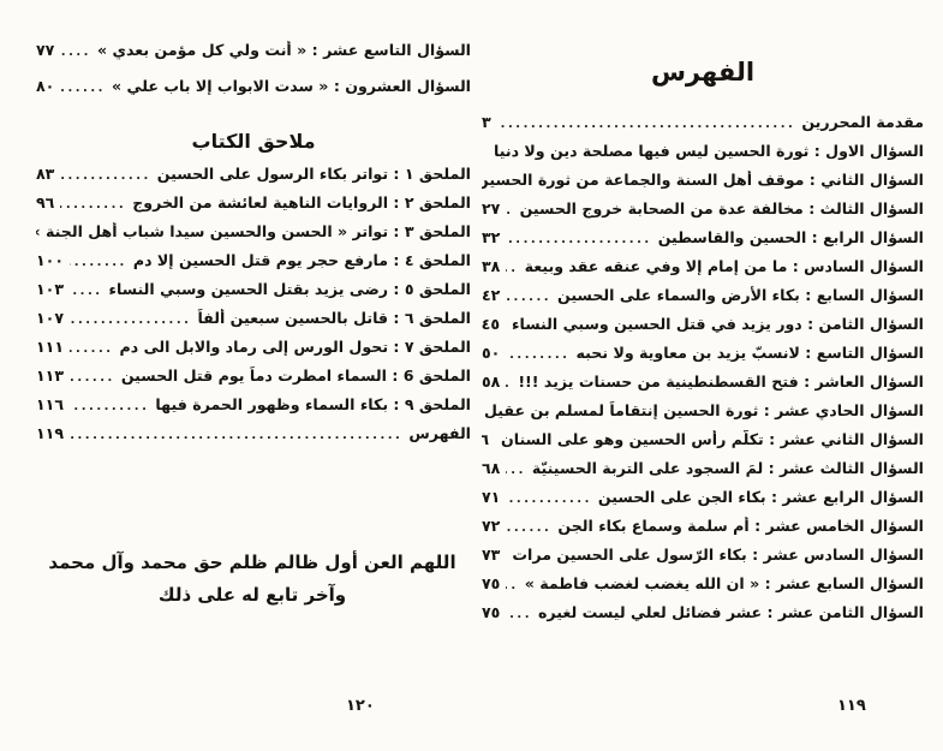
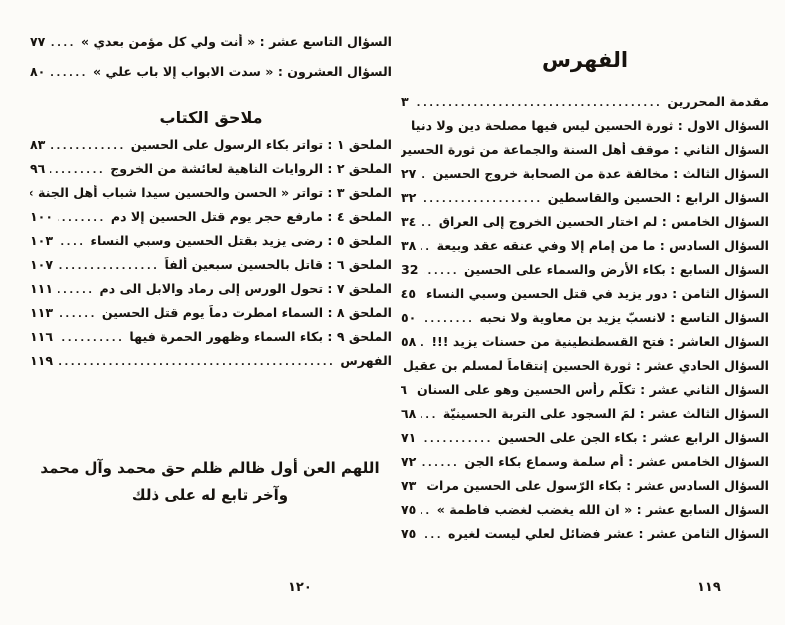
  الفهرس
  مقدمة المحررين
  ٣
  السؤال الاول : ثورة الحسين ليس فيها مصلحة دين ولا دنيا
  السؤال الثاني : موقف أهل السنة والجماعة من ثورة الحسين
  السؤال الثالث : مخالفة عدة من الصحابة خروج الحسين
  ٢٧
  السؤال الرابع : الحسين والقاسطين
  ٣٢
+ السؤال الخامس : لم اختار الحسين الخروج إلى العراق
+ ٣٤
  السؤال السادس : ما من إمام إلا وفي عنقه عقد وبيعة
  ٣٨
  السؤال السابع : بكاء الأرض والسماء على الحسين
- ٤٢
+ 32
  السؤال الثامن : دور يزيد في قتل الحسين وسبي النساء
  ٤٥
  السؤال التاسع : لانسبّ يزيد بن معاوية ولا نحبه
  ٥٠
  السؤال العاشر : فتح القسطنطينية من حسنات يزيد !!!
  ٥٨
  السؤال الحادي عشر : ثورة الحسين إنتقاماً لمسلم بن عقيل
  السؤال الثاني عشر : تكلّم رأس الحسين وهو على السنان
  السؤال الثالث عشر : لمَ السجود على التربة الحسينيّة
  ٦٨
  السؤال الرابع عشر : بكاء الجن على الحسين
  ٧١
  السؤال الخامس عشر : أم سلمة وسماع بكاء الجن
  ٧٢
  السؤال السادس عشر : بكاء الرّسول على الحسين مرات
  ٧٣
  السؤال السابع عشر : « ان الله يغضب لغضب فاطمة »
  ٧٥
  السؤال الثامن عشر : عشر فضائل لعلي ليست لغيره
  ٧٥
  السؤال التاسع عشر : « أنت ولي كل مؤمن بعدي »
  ٧٧
  السؤال العشرون : « سدت الابواب إلا باب علي »
  ٨٠
  ملاحق الكتاب
  الملحق ١ : تواتر بكاء الرسول على الحسين
  ٨٣
  الملحق ٢ : الروايات الناهية لعائشة من الخروج
  ٩٦
  الملحق ٣ : تواتر « الحسن والحسين سيدا شباب أهل الجنة »
  الملحق ٤ : مارفع حجر يوم قتل الحسين إلا دم
  ١٠٠
  الملحق ٥ : رضى يزيد بقتل الحسين وسبي النساء
  ١٠٣
  الملحق ٦ : قاتل بالحسين سبعين ألفاً
  ١٠٧
  الملحق ٧ : تحول الورس إلى رماد والابل الى دم
  ١١١
- الملحق 6 : السماء امطرت دماً يوم قتل الحسين
+ الملحق ٨ : السماء امطرت دماً يوم قتل الحسين
  ١١٣
  الملحق ٩ : بكاء السماء وظهور الحمرة فيها
  ١١٦
  الفهرس
  ١١٩
  اللهم العن أول ظالم ظلم حق محمد وآل محمد
  وآخر تابع له على ذلك
  ١١٩
  ١٢٠
